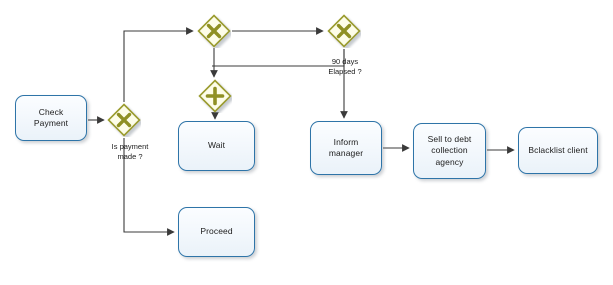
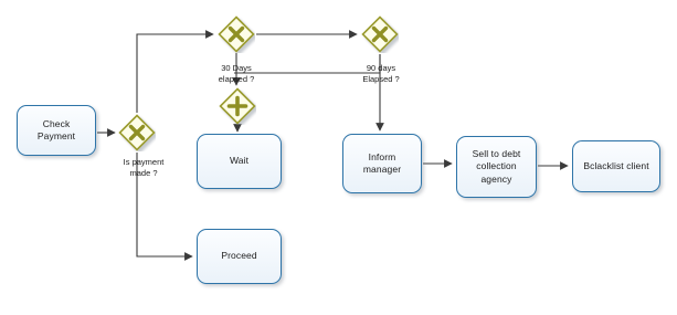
  Check
  Payment
  Wait
  Proceed
  Inform
  manager
  Sell to debt
  collection
  agency
  Bclacklist client
  Is payment
  made ?
+ 30 Days
+ elapsed ?
  90 days
  Elapsed ?
